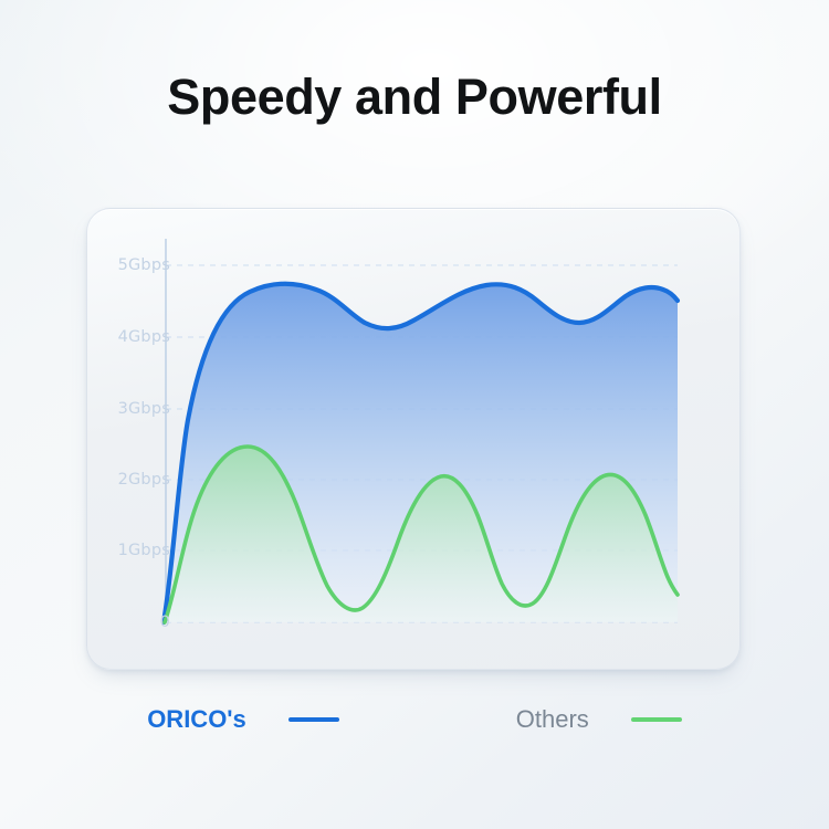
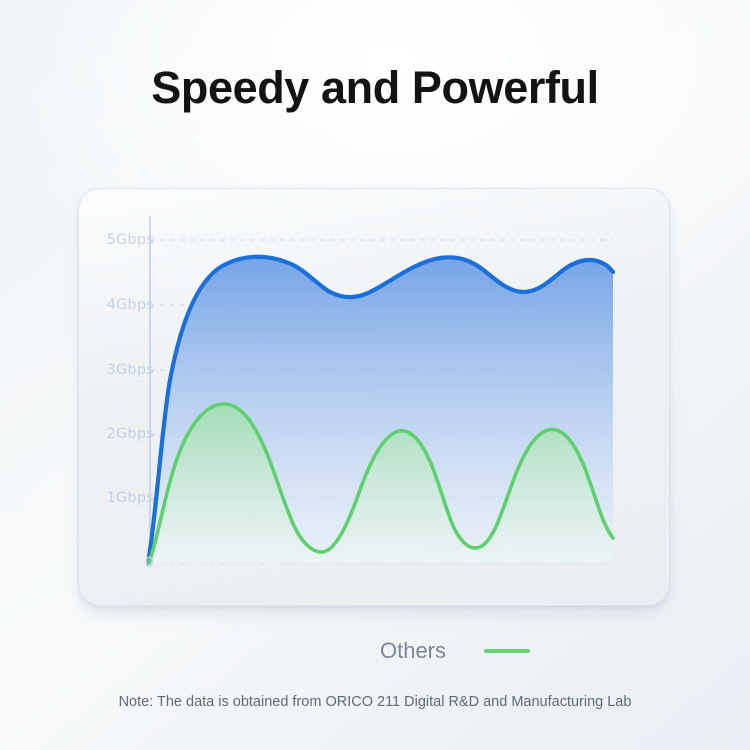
  Speedy and Powerful
  5Gbps
  4Gbps
  3Gbps
  2Gbps
  1Gbps
  0
- ORICO's
  Others
+ Note: The data is obtained from ORICO 211 Digital R&D and Manufacturing Lab
